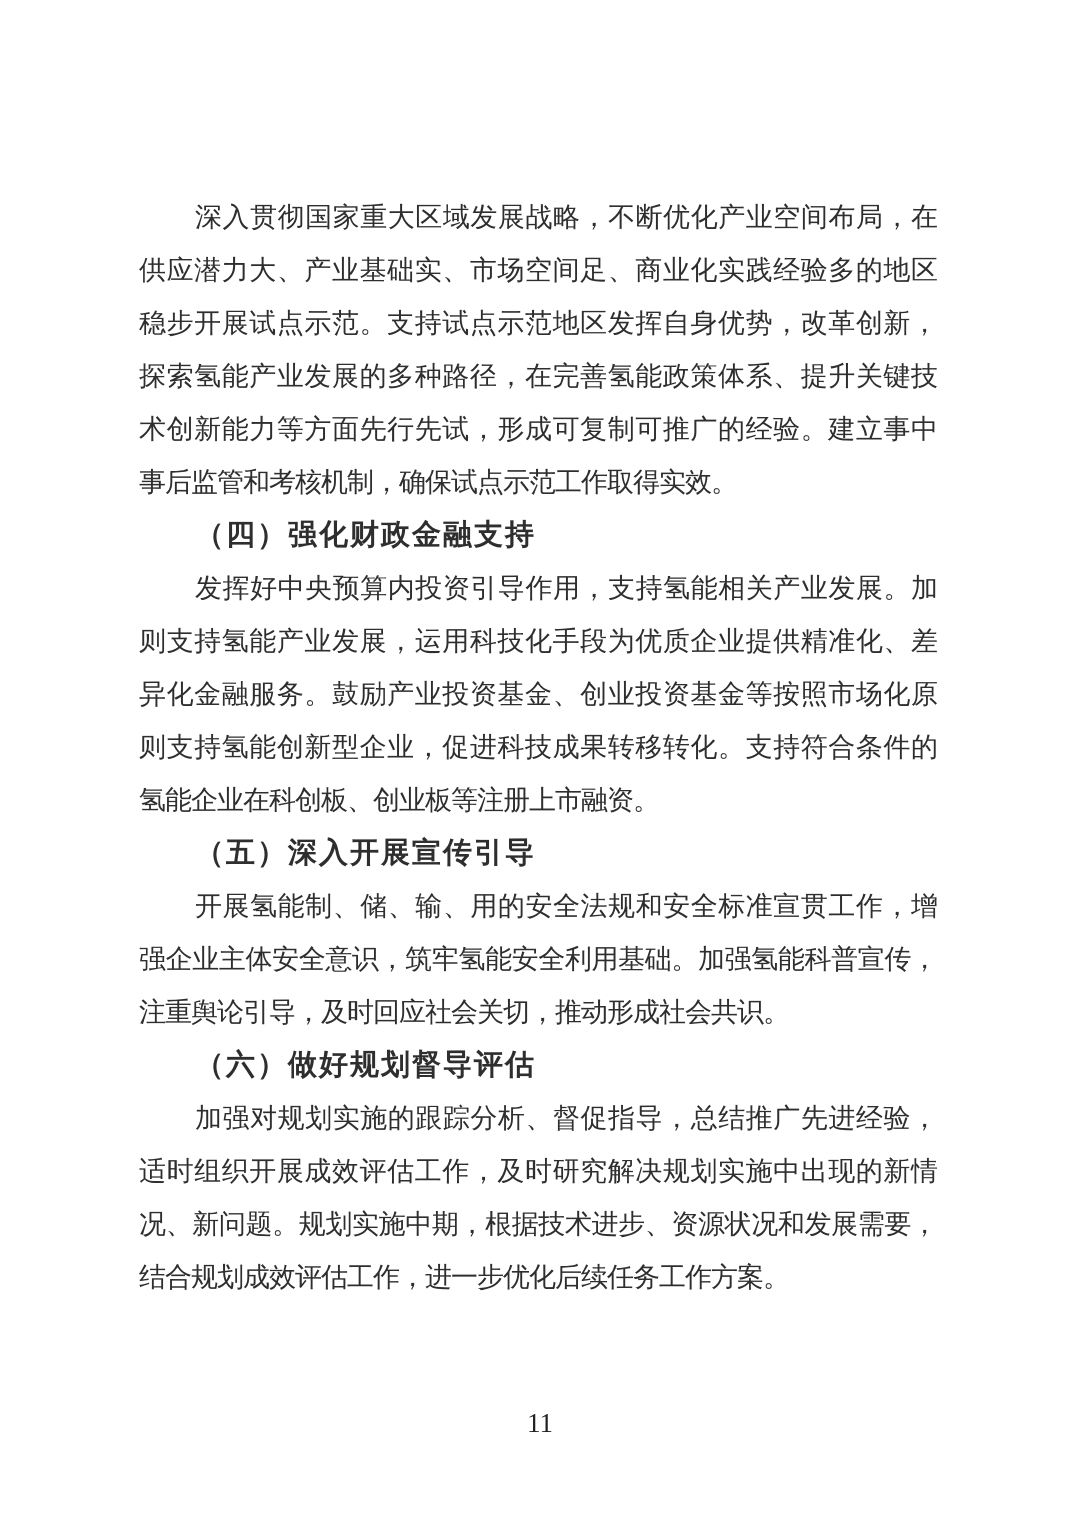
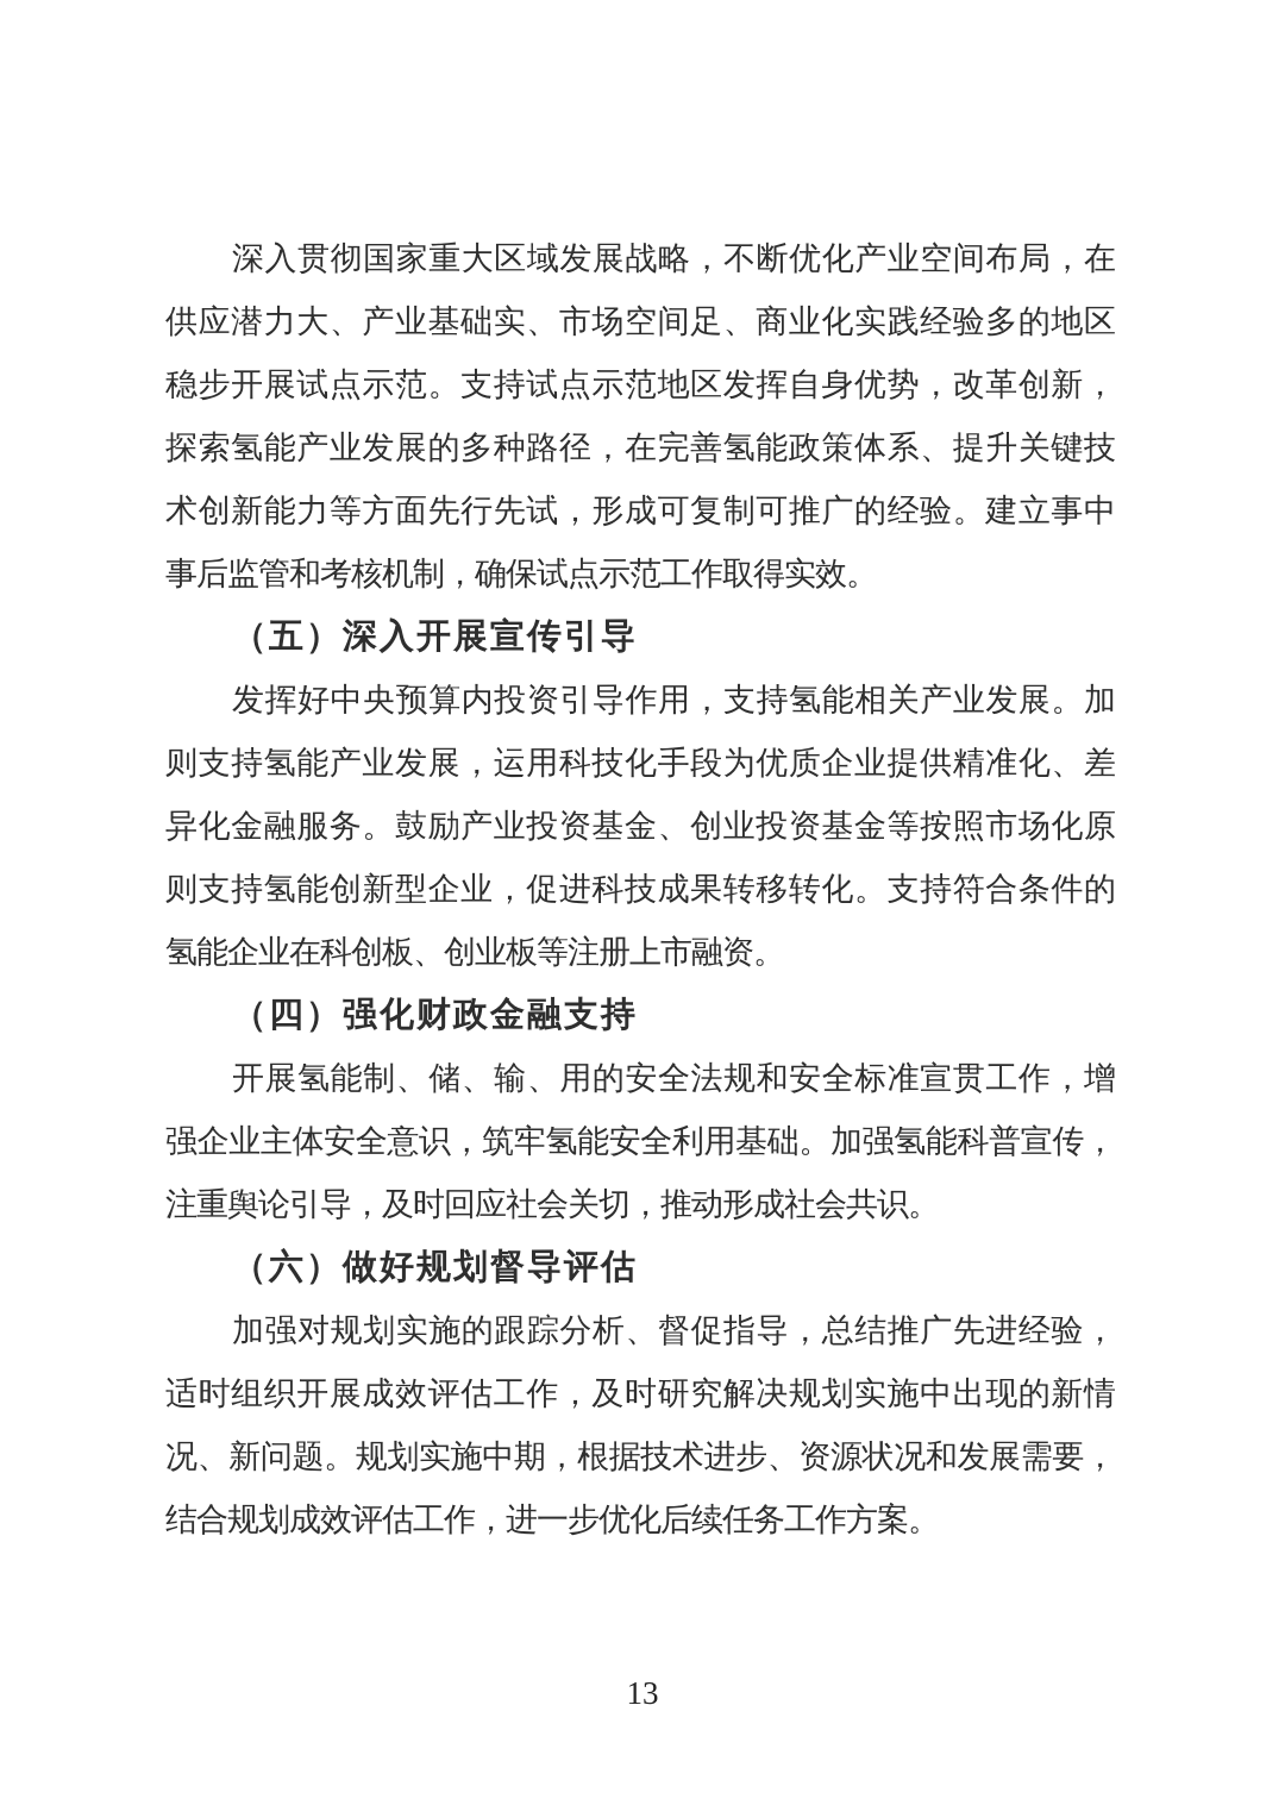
  深入贯彻国家重大区域发展战略，不断优化产业空间布局，在
  供应潜力大、产业基础实、市场空间足、商业化实践经验多的地区
  稳步开展试点示范。支持试点示范地区发挥自身优势，改革创新，
  探索氢能产业发展的多种路径，在完善氢能政策体系、提升关键技
  术创新能力等方面先行先试，形成可复制可推广的经验。建立事中
  事后监管和考核机制，确保试点示范工作取得实效。
- （四）强化财政金融支持
+ （五）深入开展宣传引导
  发挥好中央预算内投资引导作用，支持氢能相关产业发展。加
  则支持氢能产业发展，运用科技化手段为优质企业提供精准化、差
  异化金融服务。鼓励产业投资基金、创业投资基金等按照市场化原
  则支持氢能创新型企业，促进科技成果转移转化。支持符合条件的
  氢能企业在科创板、创业板等注册上市融资。
- （五）深入开展宣传引导
+ （四）强化财政金融支持
  开展氢能制、储、输、用的安全法规和安全标准宣贯工作，增
  强企业主体安全意识，筑牢氢能安全利用基础。加强氢能科普宣传，
  注重舆论引导，及时回应社会关切，推动形成社会共识。
  （六）做好规划督导评估
  加强对规划实施的跟踪分析、督促指导，总结推广先进经验，
  适时组织开展成效评估工作，及时研究解决规划实施中出现的新情
  况、新问题。规划实施中期，根据技术进步、资源状况和发展需要，
  结合规划成效评估工作，进一步优化后续任务工作方案。
- 11
+ 13
